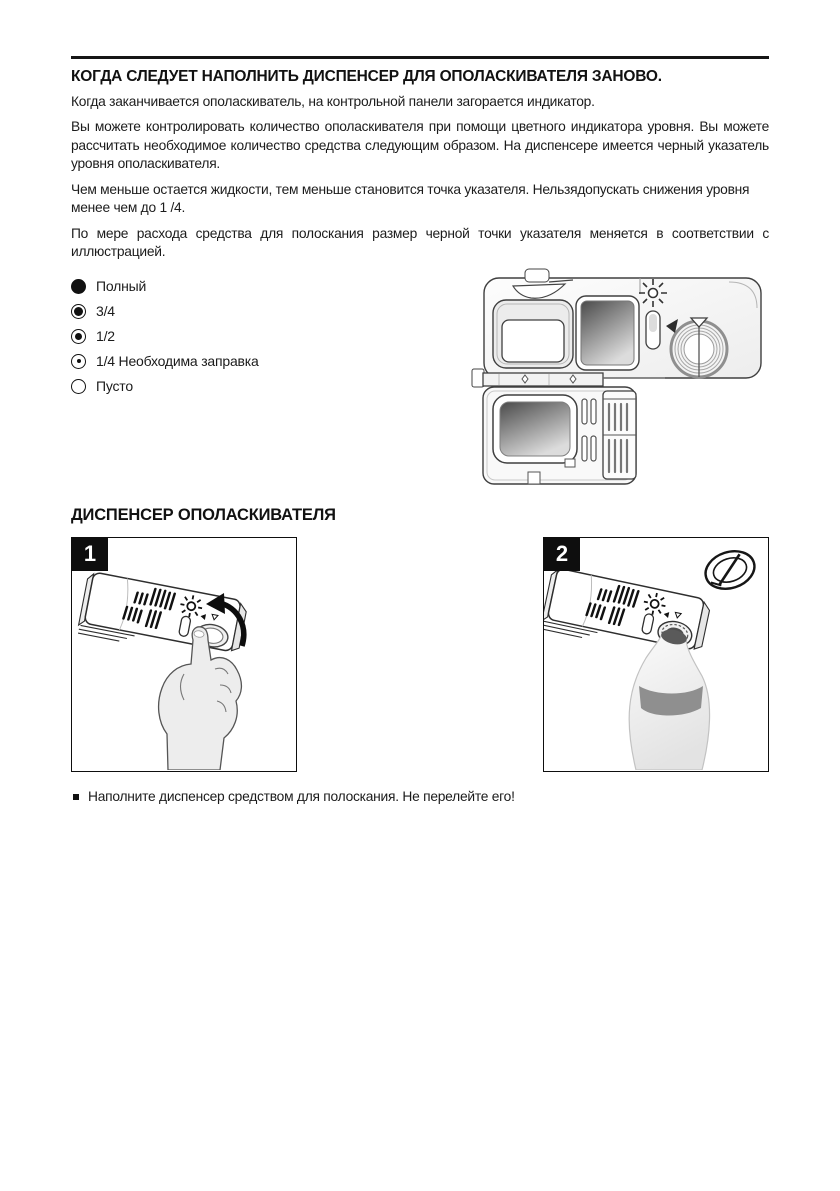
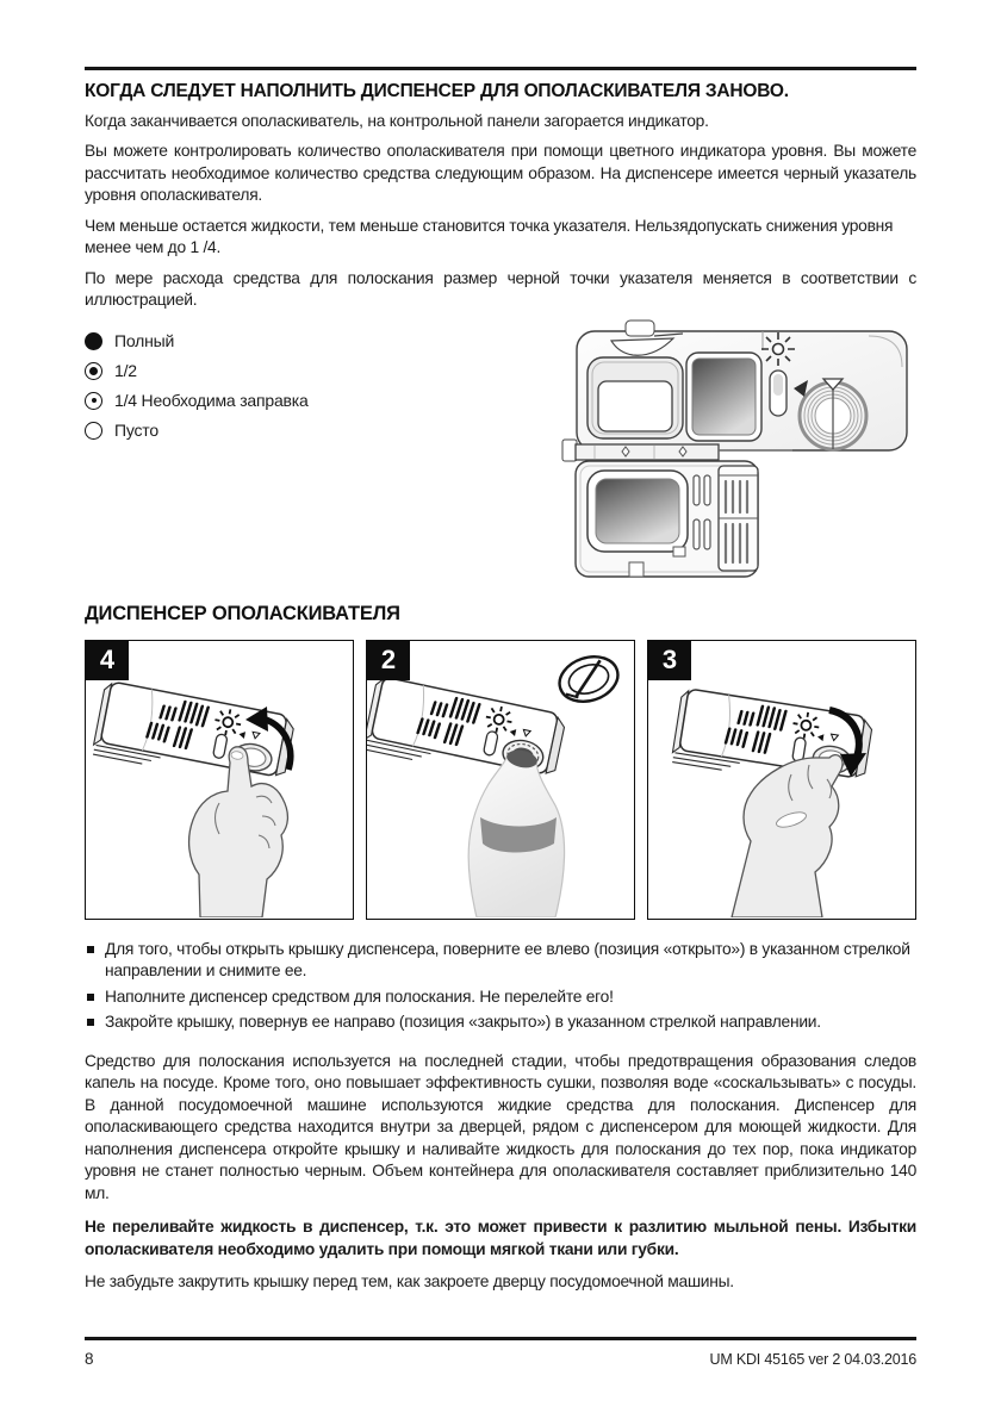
  КОГДА СЛЕДУЕТ НАПОЛНИТЬ ДИСПЕНСЕР ДЛЯ ОПОЛАСКИВАТЕЛЯ ЗАНОВО.
  Когда заканчивается ополаскиватель, на контрольной панели загорается индикатор.
  Вы можете контролировать количество ополаскивателя при помощи цветного индикатора уровня. Вы можете рассчитать необходимое количество средства следующим образом. На диспенсере имеется черный указатель уровня ополаскивателя.
  Чем меньше остается жидкости, тем меньше становится точка указателя. Нельзядопускать снижения уровня менее чем до 1 /4.
  По мере расхода средства для полоскания размер черной точки указателя меняется в соответствии с иллюстрацией.
  Полный
- 3/4
  1/2
  1/4 Необходима заправка
  Пусто
  ДИСПЕНСЕР ОПОЛАСКИВАТЕЛЯ
- 1
+ 4
  2
+ 3
+ Для того, чтобы открыть крышку диспенсера, поверните ее влево (позиция «открыто») в указанном стрелкой направлении и снимите ее.
  Наполните диспенсер средством для полоскания. Не перелейте его!
+ Закройте крышку, повернув ее направо (позиция «закрыто») в указанном стрелкой направлении.
+ Средство для полоскания используется на последней стадии, чтобы предотвращения образования следов капель на посуде. Кроме того, оно повышает эффективность сушки, позволяя воде «соскальзывать» с посуды. В данной посудомоечной машине используются жидкие средства для полоскания. Диспенсер для ополаскивающего средства находится внутри за дверцей, рядом с диспенсером для моющей жидкости. Для наполнения диспенсера откройте крышку и наливайте жидкость для полоскания до тех пор, пока индикатор уровня не станет полностью черным. Объем контейнера для ополаскивателя составляет приблизительно 140 мл.
+ Не переливайте жидкость в диспенсер, т.к. это может привести к разлитию мыльной пены. Избытки ополаскивателя необходимо удалить при помощи мягкой ткани или губки.
+ Не забудьте закрутить крышку перед тем, как закроете дверцу посудомоечной машины.
+ 8
+ UM KDI 45165 ver 2 04.03.2016
